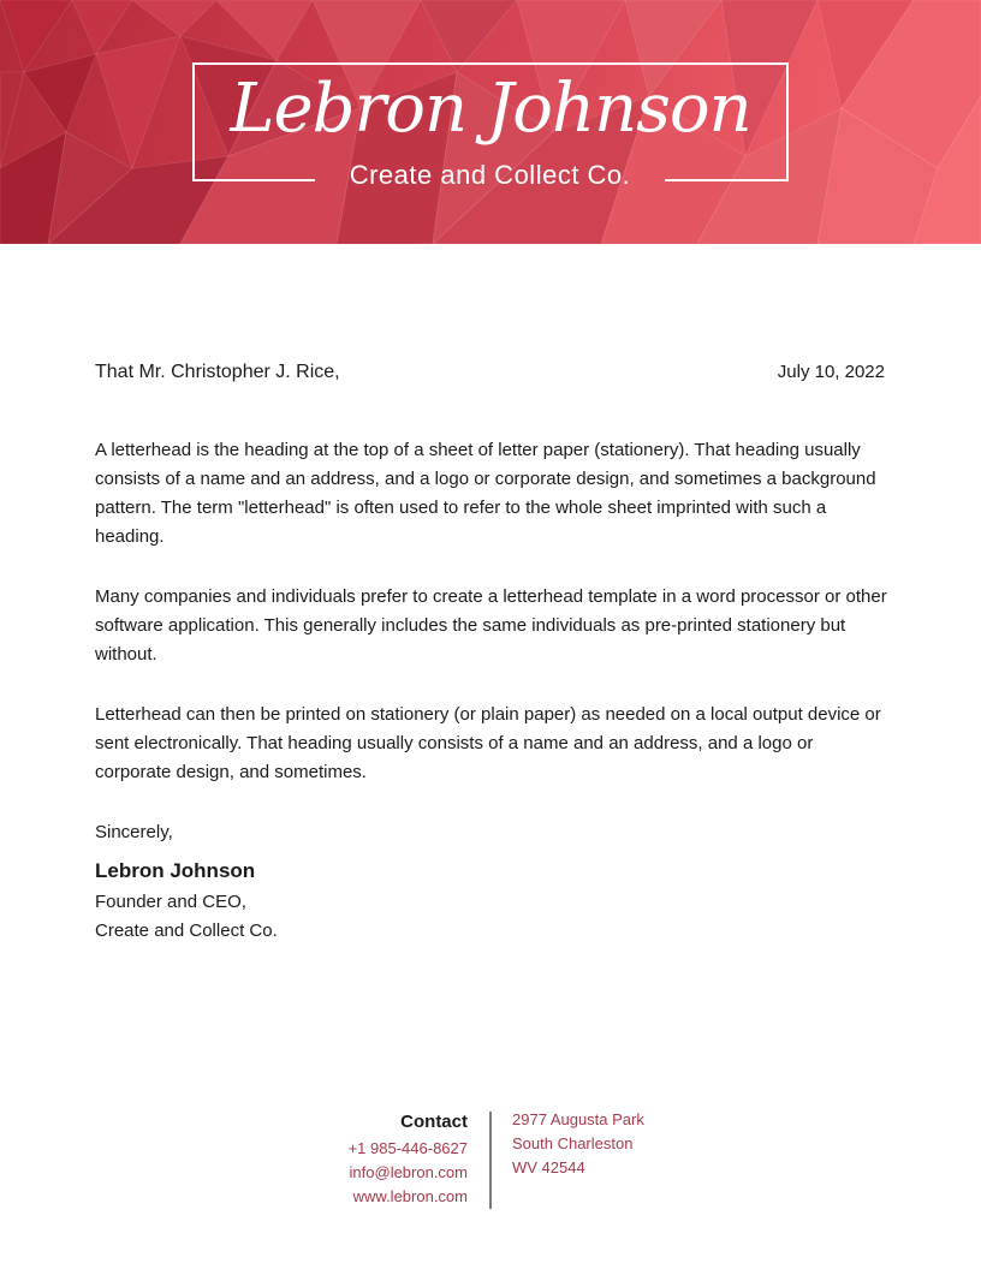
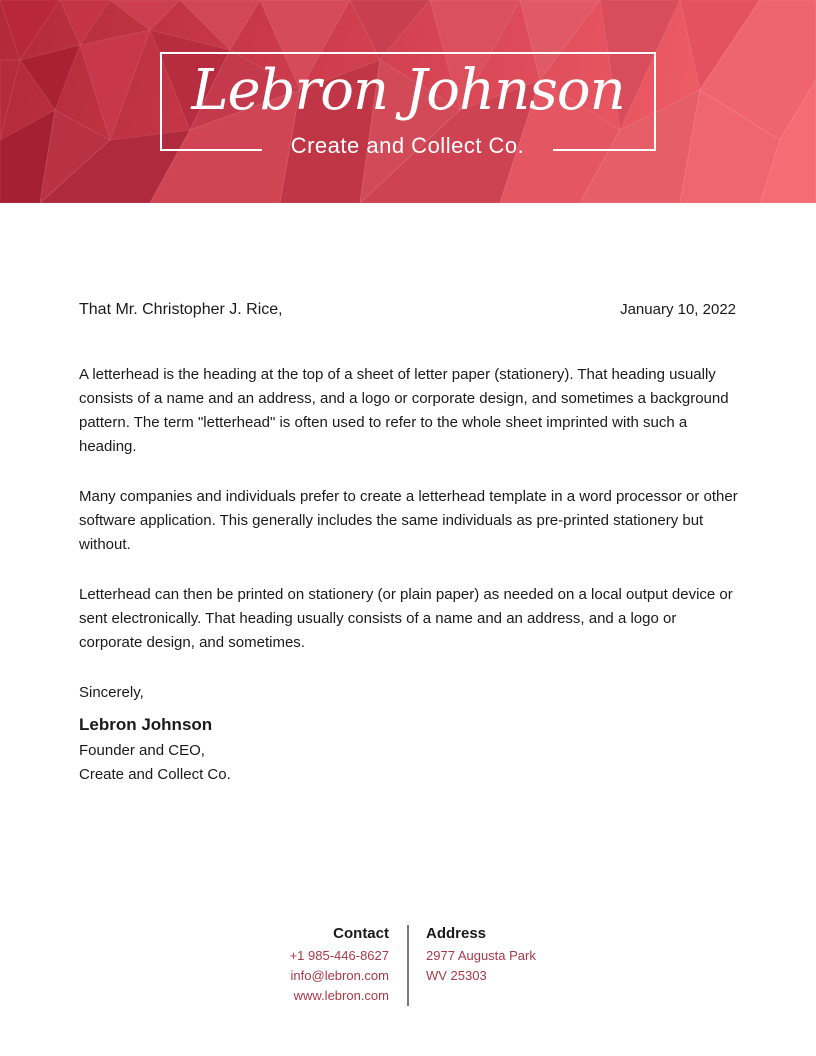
  Lebron Johnson
  Create and Collect Co.
  That Mr. Christopher J. Rice,
- July 10, 2022
+ January 10, 2022
  A letterhead is the heading at the top of a sheet of letter paper (stationery). That heading usually consists of a name and an address, and a logo or corporate design, and sometimes a background pattern. The term "letterhead" is often used to refer to the whole sheet imprinted with such a heading.
  Many companies and individuals prefer to create a letterhead template in a word processor or other software application. This generally includes the same individuals as pre-printed stationery but without.
  Letterhead can then be printed on stationery (or plain paper) as needed on a local output device or sent electronically. That heading usually consists of a name and an address, and a logo or corporate design, and sometimes.
  Sincerely,
  Lebron Johnson
  Founder and CEO,
  Create and Collect Co.
  Contact
  +1 985-446-8627
  info@lebron.com
  www.lebron.com
+ Address
  2977 Augusta Park
- South Charleston
- WV 42544
+ WV 25303
